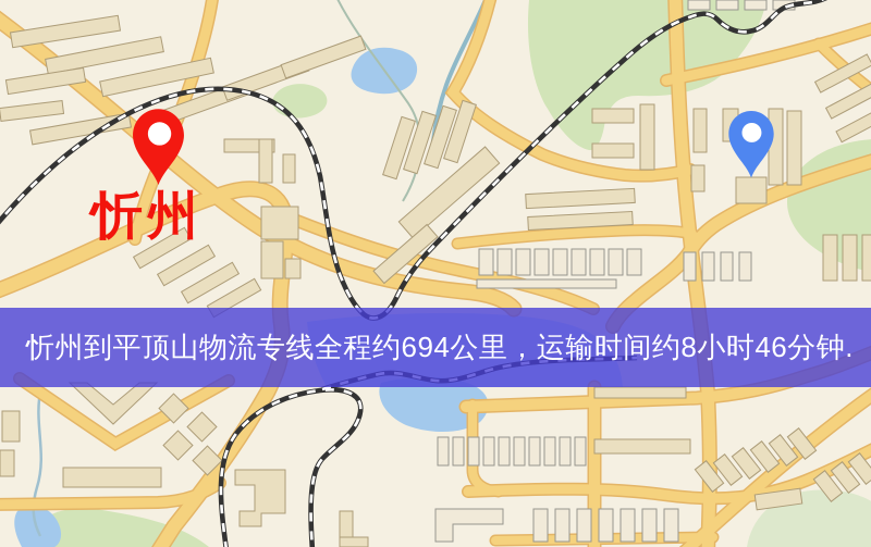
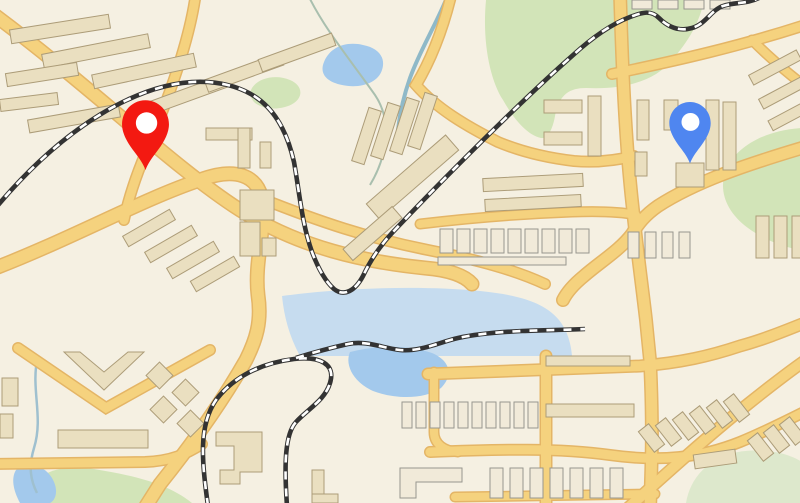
- 忻州
- 忻州到平顶山物流专线全程约694公里，运输时间约8小时46分钟.
